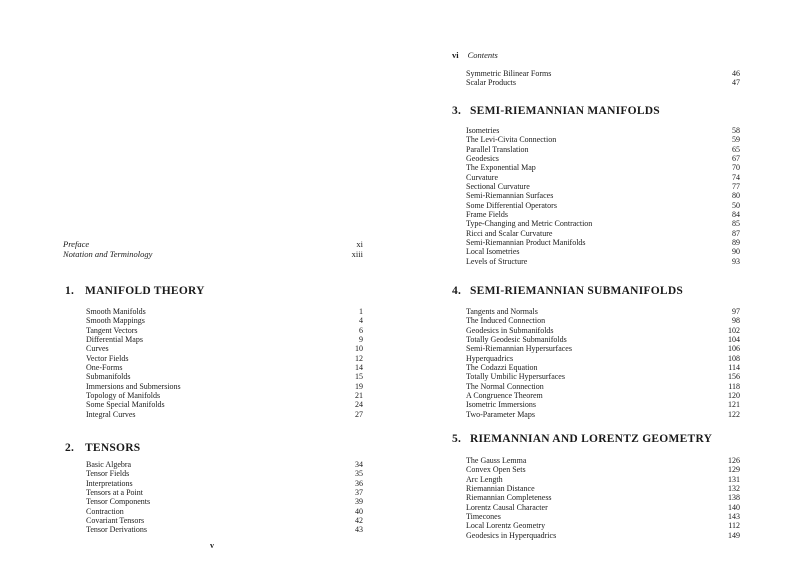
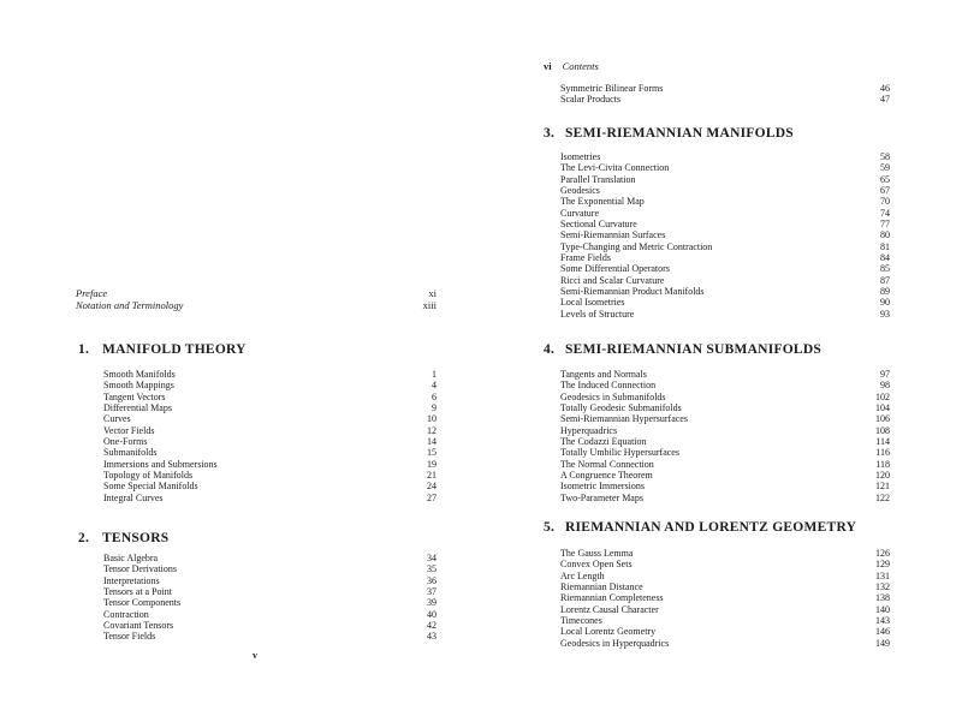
  Preface
  xi
  Notation and Terminology
  xiii
  1. MANIFOLD THEORY
  Smooth Manifolds
  1
  Smooth Mappings
  4
  Tangent Vectors
  6
  Differential Maps
  9
  Curves
  10
  Vector Fields
  12
  One-Forms
  14
  Submanifolds
  15
  Immersions and Submersions
  19
  Topology of Manifolds
  21
  Some Special Manifolds
  24
  Integral Curves
  27
  2. TENSORS
  Basic Algebra
  34
- Tensor Fields
+ Tensor Derivations
  35
  Interpretations
  36
  Tensors at a Point
  37
  Tensor Components
  39
  Contraction
  40
  Covariant Tensors
  42
- Tensor Derivations
+ Tensor Fields
  43
  v
  vi
  Contents
  Symmetric Bilinear Forms
  46
  Scalar Products
  47
  3. SEMI-RIEMANNIAN MANIFOLDS
  Isometries
  58
  The Levi-Civita Connection
  59
  Parallel Translation
  65
  Geodesics
  67
  The Exponential Map
  70
  Curvature
  74
  Sectional Curvature
  77
  Semi-Riemannian Surfaces
  80
- Some Differential Operators
+ Type-Changing and Metric Contraction
- 50
+ 81
  Frame Fields
  84
- Type-Changing and Metric Contraction
+ Some Differential Operators
  85
  Ricci and Scalar Curvature
  87
  Semi-Riemannian Product Manifolds
  89
  Local Isometries
  90
  Levels of Structure
  93
  4. SEMI-RIEMANNIAN SUBMANIFOLDS
  Tangents and Normals
  97
  The Induced Connection
  98
  Geodesics in Submanifolds
  102
  Totally Geodesic Submanifolds
  104
  Semi-Riemannian Hypersurfaces
  106
  Hyperquadrics
  108
  The Codazzi Equation
  114
  Totally Umbilic Hypersurfaces
- 156
+ 116
  The Normal Connection
  118
  A Congruence Theorem
  120
  Isometric Immersions
  121
  Two-Parameter Maps
  122
  5. RIEMANNIAN AND LORENTZ GEOMETRY
  The Gauss Lemma
  126
  Convex Open Sets
  129
  Arc Length
  131
  Riemannian Distance
  132
  Riemannian Completeness
  138
  Lorentz Causal Character
  140
  Timecones
  143
  Local Lorentz Geometry
- 112
+ 146
  Geodesics in Hyperquadrics
  149
